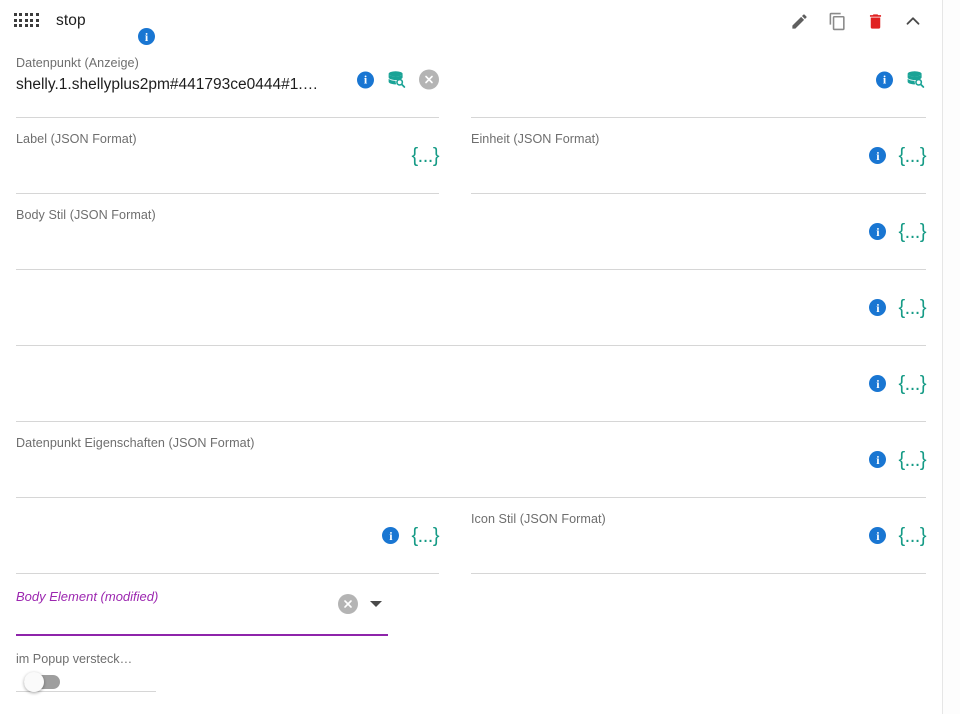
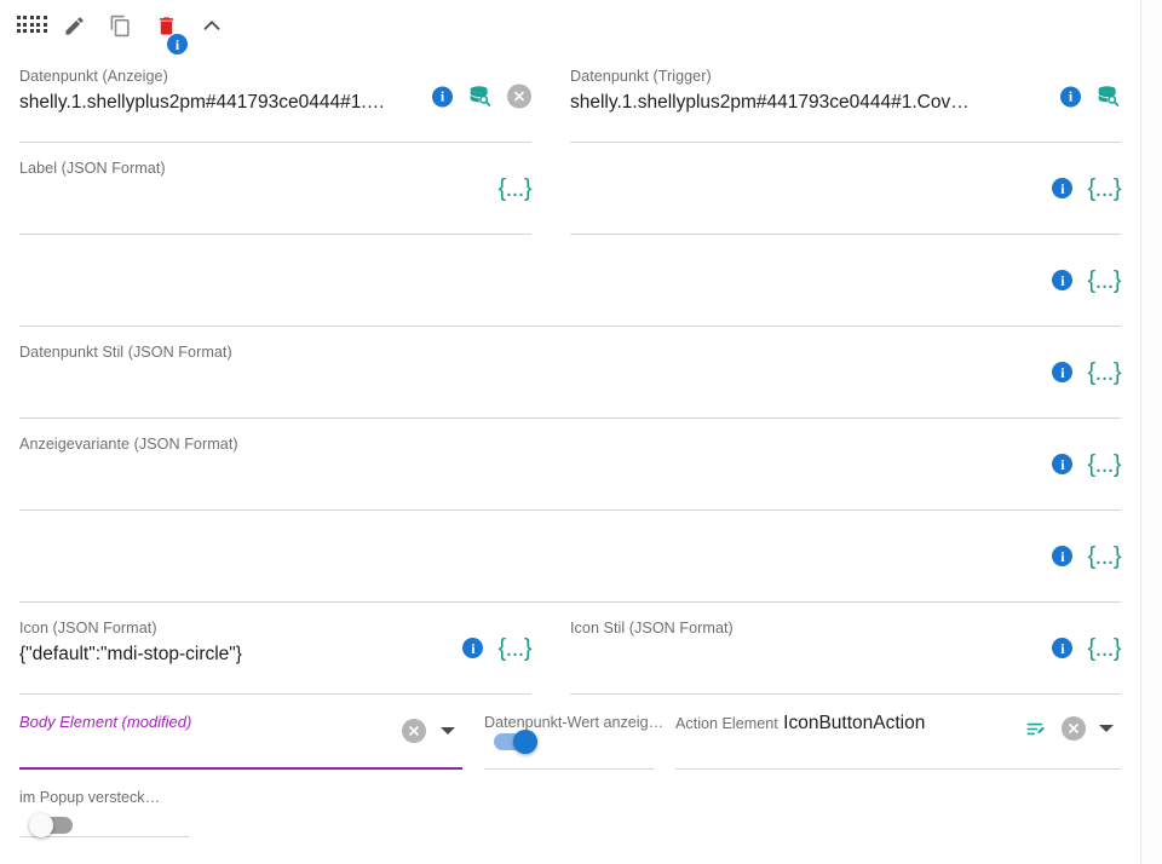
- stop
  Datenpunkt (Anzeige)
  shelly.1.shellyplus2pm#441793ce0444#1.Cover0.op
  i
+ Datenpunkt (Trigger)
+ shelly.1.shellyplus2pm#441793ce0444#1.Cover0.Stop
  i
  Label (JSON Format)
  {...}
- Einheit (JSON Format)
  i
  {...}
- Body Stil (JSON Format)
  i
  {...}
+ Datenpunkt Stil (JSON Format)
  i
  {...}
+ Anzeigevariante (JSON Format)
  i
  {...}
- Datenpunkt Eigenschaften (JSON Format)
  i
  {...}
+ Icon (JSON Format)
+ {"default":"mdi-stop-circle"}
  i
  {...}
  Icon Stil (JSON Format)
  i
  {...}
  Body Element (modified)
+ Datenpunkt-Wert anzeig…
+ Action Element IconButtonAction
  im Popup versteck…
  i
